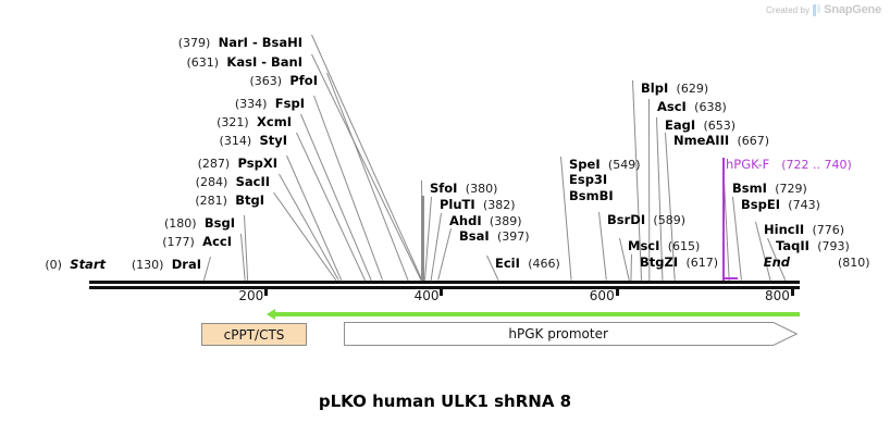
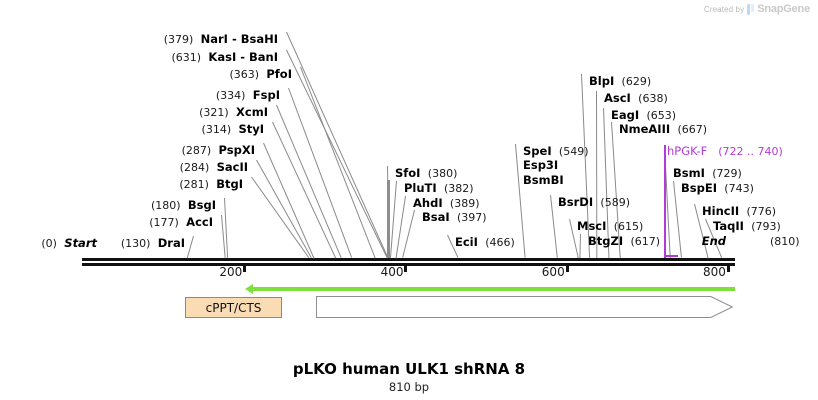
  Created by
  SnapGene
  200
  400
  600
  800
  (379) NarI - BsaHI
  (631) KasI - BanI
  (363) PfoI
  (334) FspI
  (321) XcmI
  (314) StyI
  (287) PspXI
  (284) SacII
  (281) BtgI
  (180) BsgI
  (177) AccI
  (130) DraI
  BlpI (629)
  AscI (638)
  EagI (653)
  NmeAIII (667)
  SpeI (549)
  Esp3I
  BsmBI
  SfoI (380)
  PluTI (382)
  AhdI (389)
  BsaI (397)
  BsrDI (589)
  MscI (615)
  BtgZI (617)
  EciI (466)
  BsmI (729)
  BspEI (743)
  HincII (776)
  TaqII (793)
  (0) Start
  End
  (810)
  hPGK-F (722 .. 740)
  cPPT/CTS
- hPGK promoter
  pLKO human ULK1 shRNA 8
+ 810 bp
